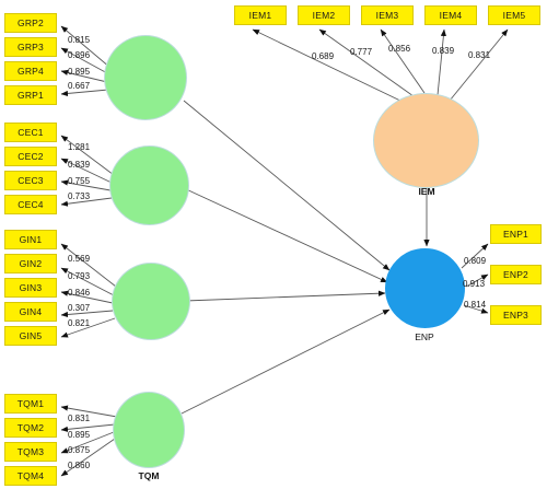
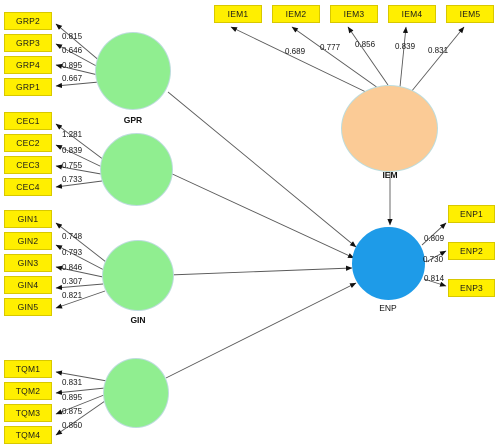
  GRP2
  GRP3
  GRP4
  GRP1
  0.815
- 0.896
+ 0.646
  0.895
  0.667
+ GPR
  CEC1
  CEC2
  CEC3
  CEC4
  1.281
  0.839
  0.755
  0.733
  GIN1
  GIN2
  GIN3
  GIN4
  GIN5
- 0.569
+ 0.748
  0.793
  0.846
  0.307
  0.821
+ GIN
  TQM1
  TQM2
  TQM3
  TQM4
  0.831
  0.895
  0.875
  0.860
- TQM
  IEM1
  IEM2
  IEM3
  IEM4
  IEM5
  0.689
  0.777
  0.856
  0.839
  0.831
  IEM
  ENP
  ENP1
  ENP2
  ENP3
  0.809
- 0.913
+ 0.730
  0.814
